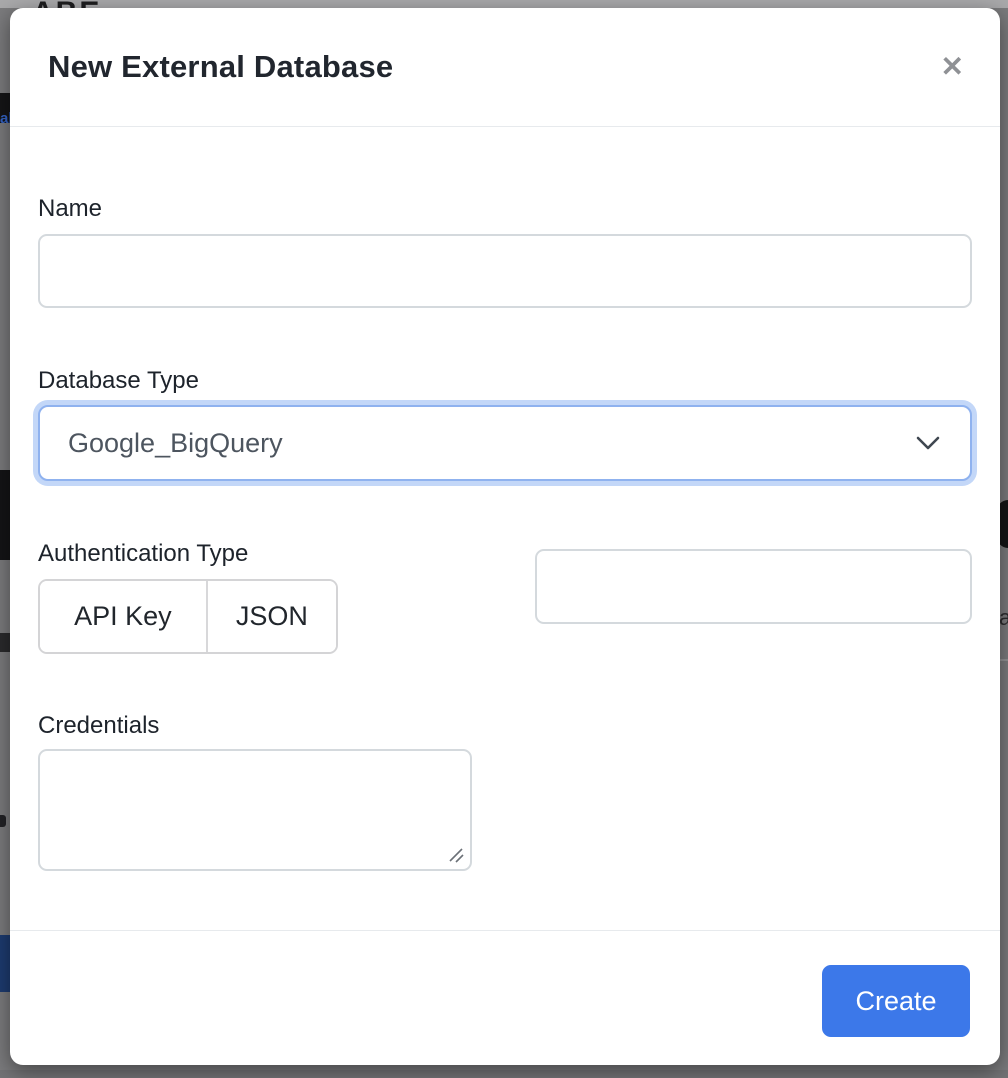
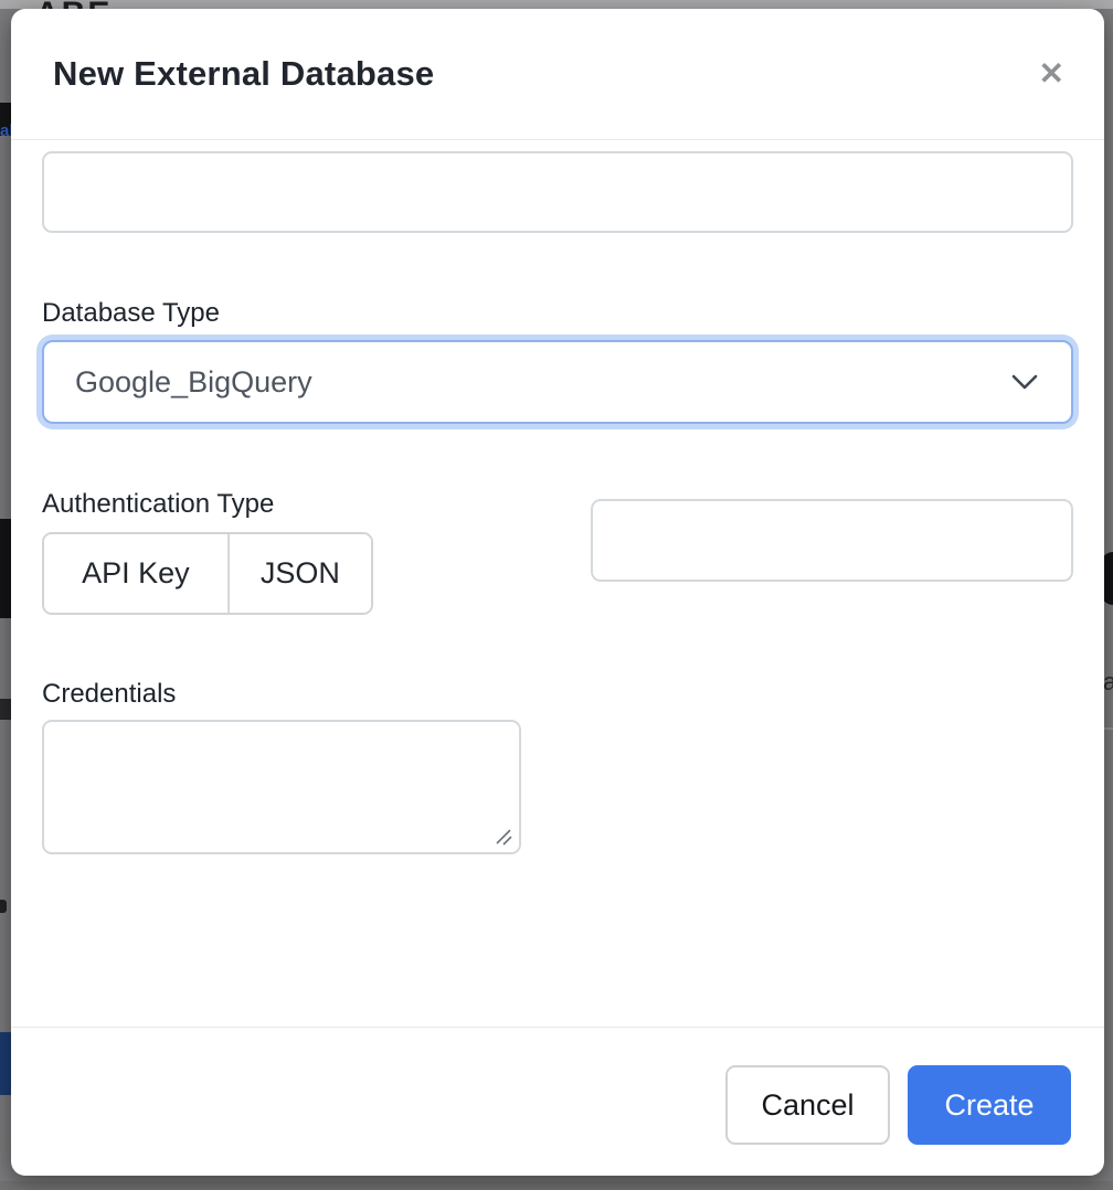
  a
  New External Database
  ✕
- Name
  Database Type
  Google_BigQuery
  Authentication Type
  API Key
  JSON
  Credentials
+ Cancel
  Create
